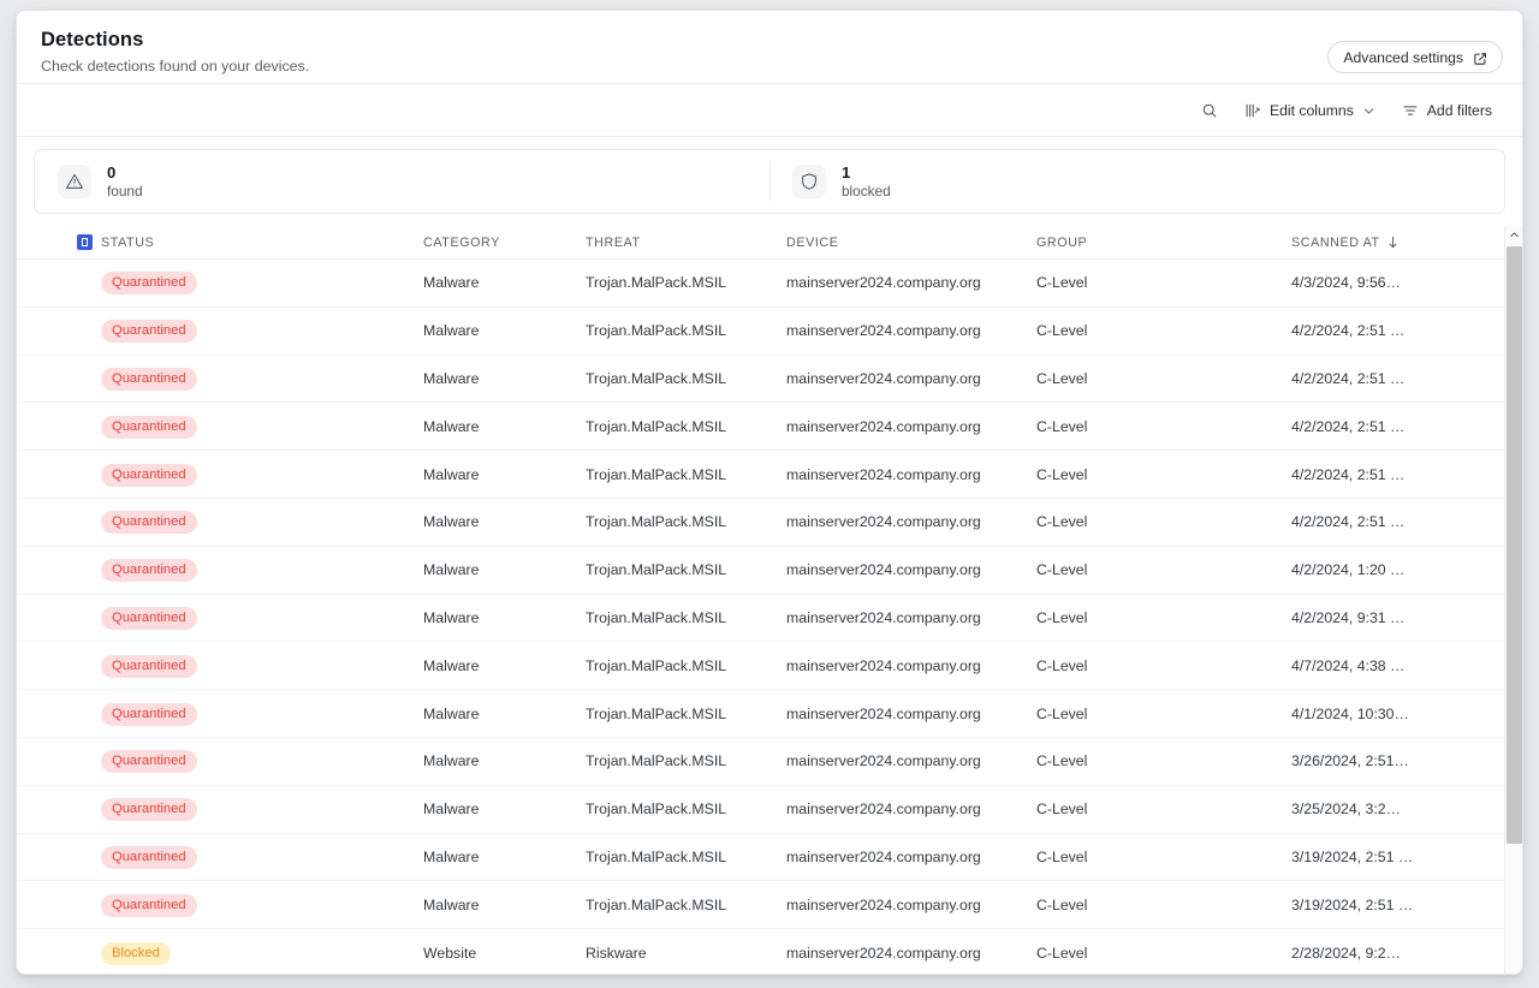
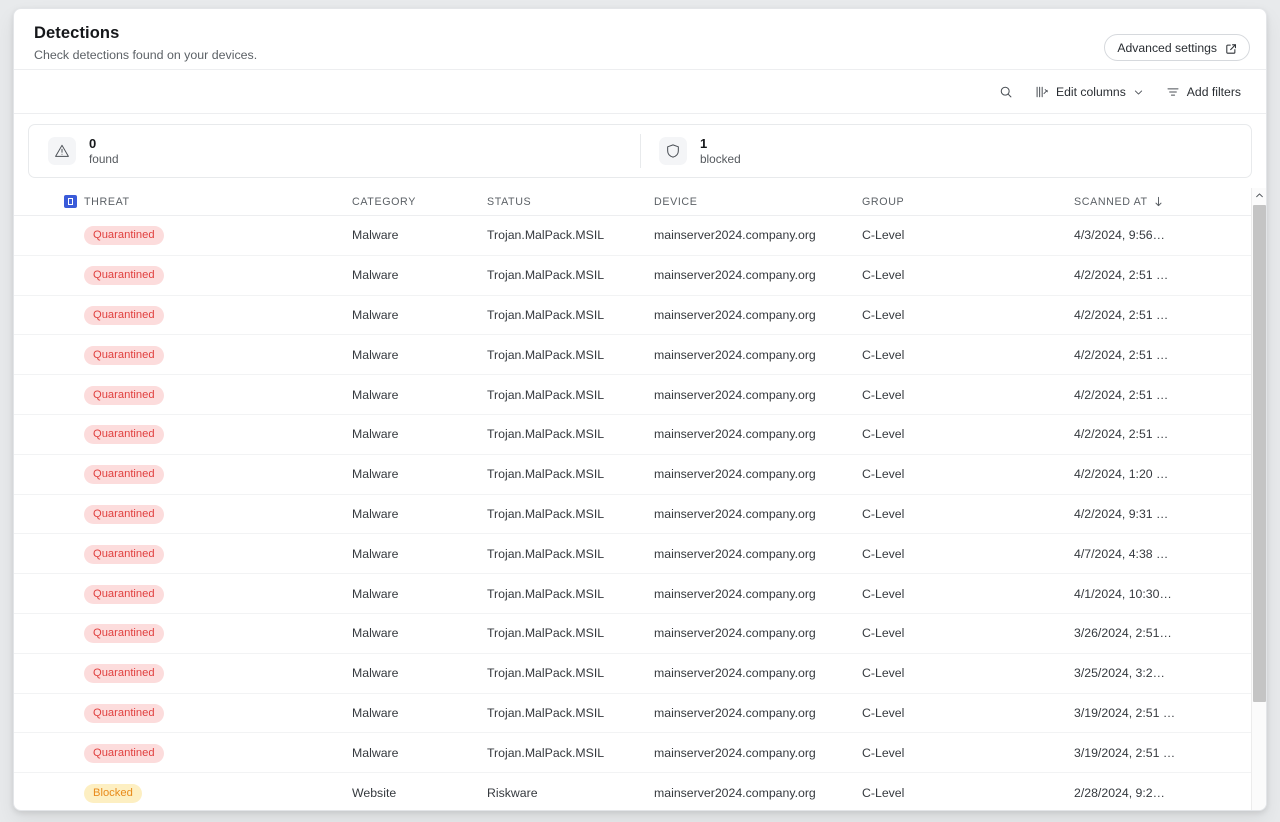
  Detections
  Check detections found on your devices.
  Advanced settings
  Edit columns
  Add filters
  0
  found
  1
  blocked
- STATUS
+ THREAT
  CATEGORY
- THREAT
+ STATUS
  DEVICE
  GROUP
  SCANNED AT
  Quarantined
  Malware
  Trojan.MalPack.MSIL
  mainserver2024.company.org
  C-Level
  4/3/2024, 9:56…
  Quarantined
  Malware
  Trojan.MalPack.MSIL
  mainserver2024.company.org
  C-Level
  4/2/2024, 2:51 …
  Quarantined
  Malware
  Trojan.MalPack.MSIL
  mainserver2024.company.org
  C-Level
  4/2/2024, 2:51 …
  Quarantined
  Malware
  Trojan.MalPack.MSIL
  mainserver2024.company.org
  C-Level
  4/2/2024, 2:51 …
  Quarantined
  Malware
  Trojan.MalPack.MSIL
  mainserver2024.company.org
  C-Level
  4/2/2024, 2:51 …
  Quarantined
  Malware
  Trojan.MalPack.MSIL
  mainserver2024.company.org
  C-Level
  4/2/2024, 2:51 …
  Quarantined
  Malware
  Trojan.MalPack.MSIL
  mainserver2024.company.org
  C-Level
  4/2/2024, 1:20 …
  Quarantined
  Malware
  Trojan.MalPack.MSIL
  mainserver2024.company.org
  C-Level
  4/2/2024, 9:31 …
  Quarantined
  Malware
  Trojan.MalPack.MSIL
  mainserver2024.company.org
  C-Level
  4/7/2024, 4:38 …
  Quarantined
  Malware
  Trojan.MalPack.MSIL
  mainserver2024.company.org
  C-Level
  4/1/2024, 10:30…
  Quarantined
  Malware
  Trojan.MalPack.MSIL
  mainserver2024.company.org
  C-Level
  3/26/2024, 2:51…
  Quarantined
  Malware
  Trojan.MalPack.MSIL
  mainserver2024.company.org
  C-Level
  3/25/2024, 3:2…
  Quarantined
  Malware
  Trojan.MalPack.MSIL
  mainserver2024.company.org
  C-Level
  3/19/2024, 2:51 …
  Quarantined
  Malware
  Trojan.MalPack.MSIL
  mainserver2024.company.org
  C-Level
  3/19/2024, 2:51 …
  Blocked
  Website
  Riskware
  mainserver2024.company.org
  C-Level
  2/28/2024, 9:2…
